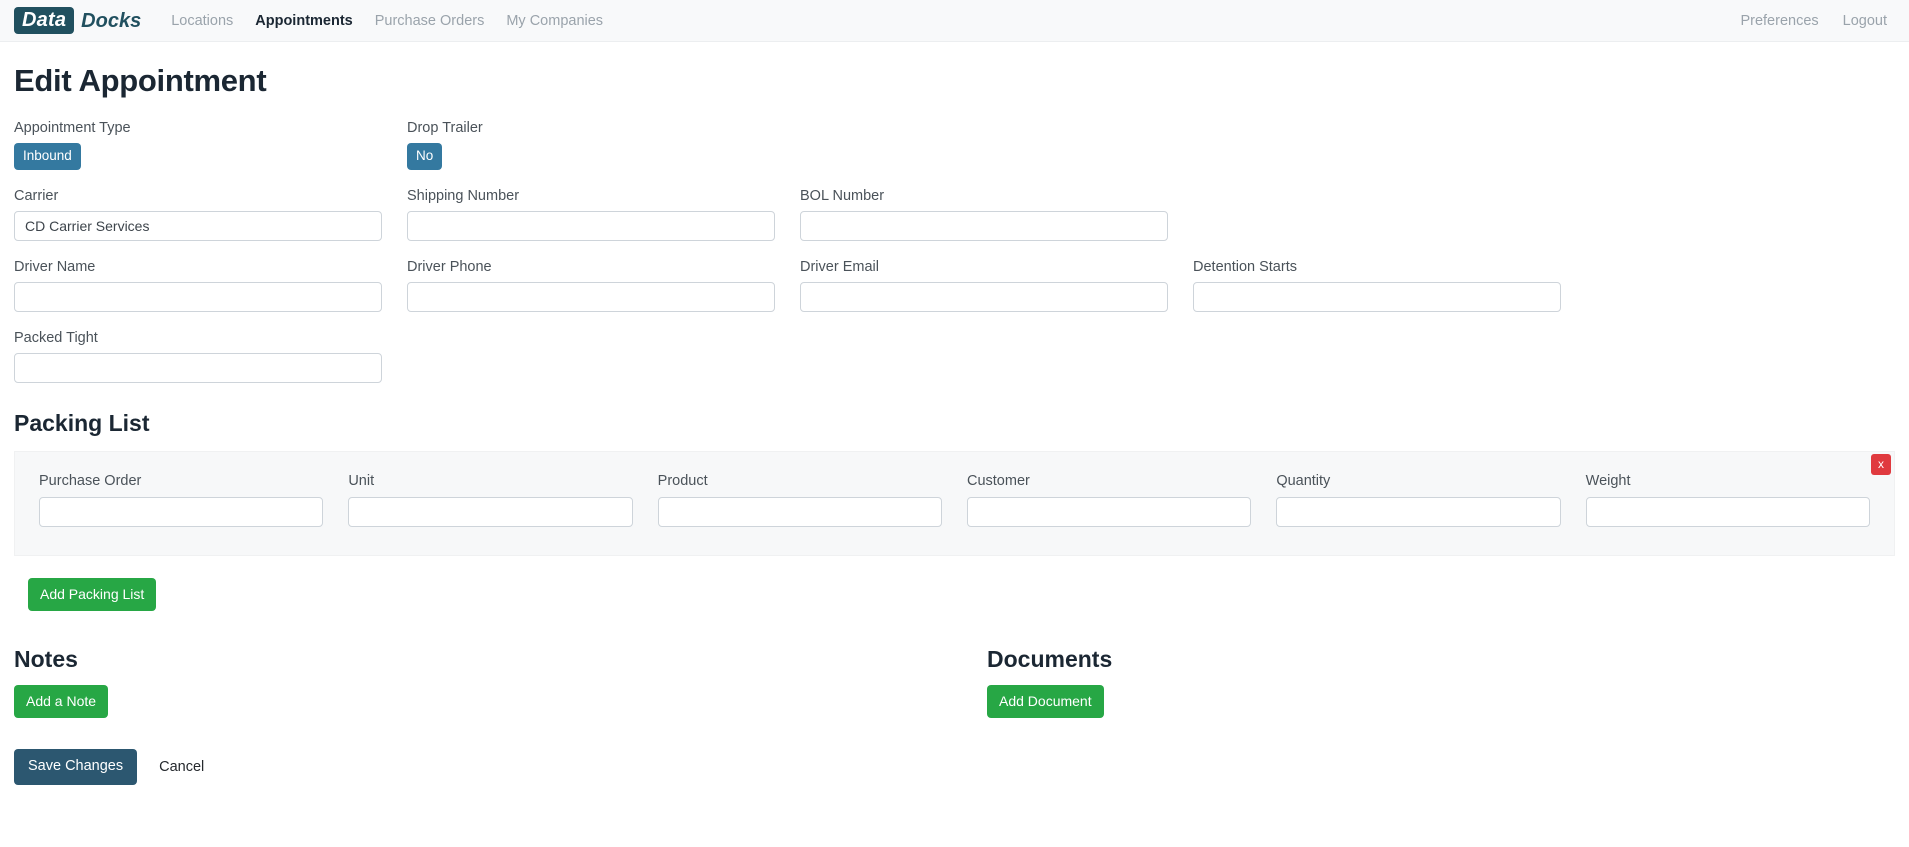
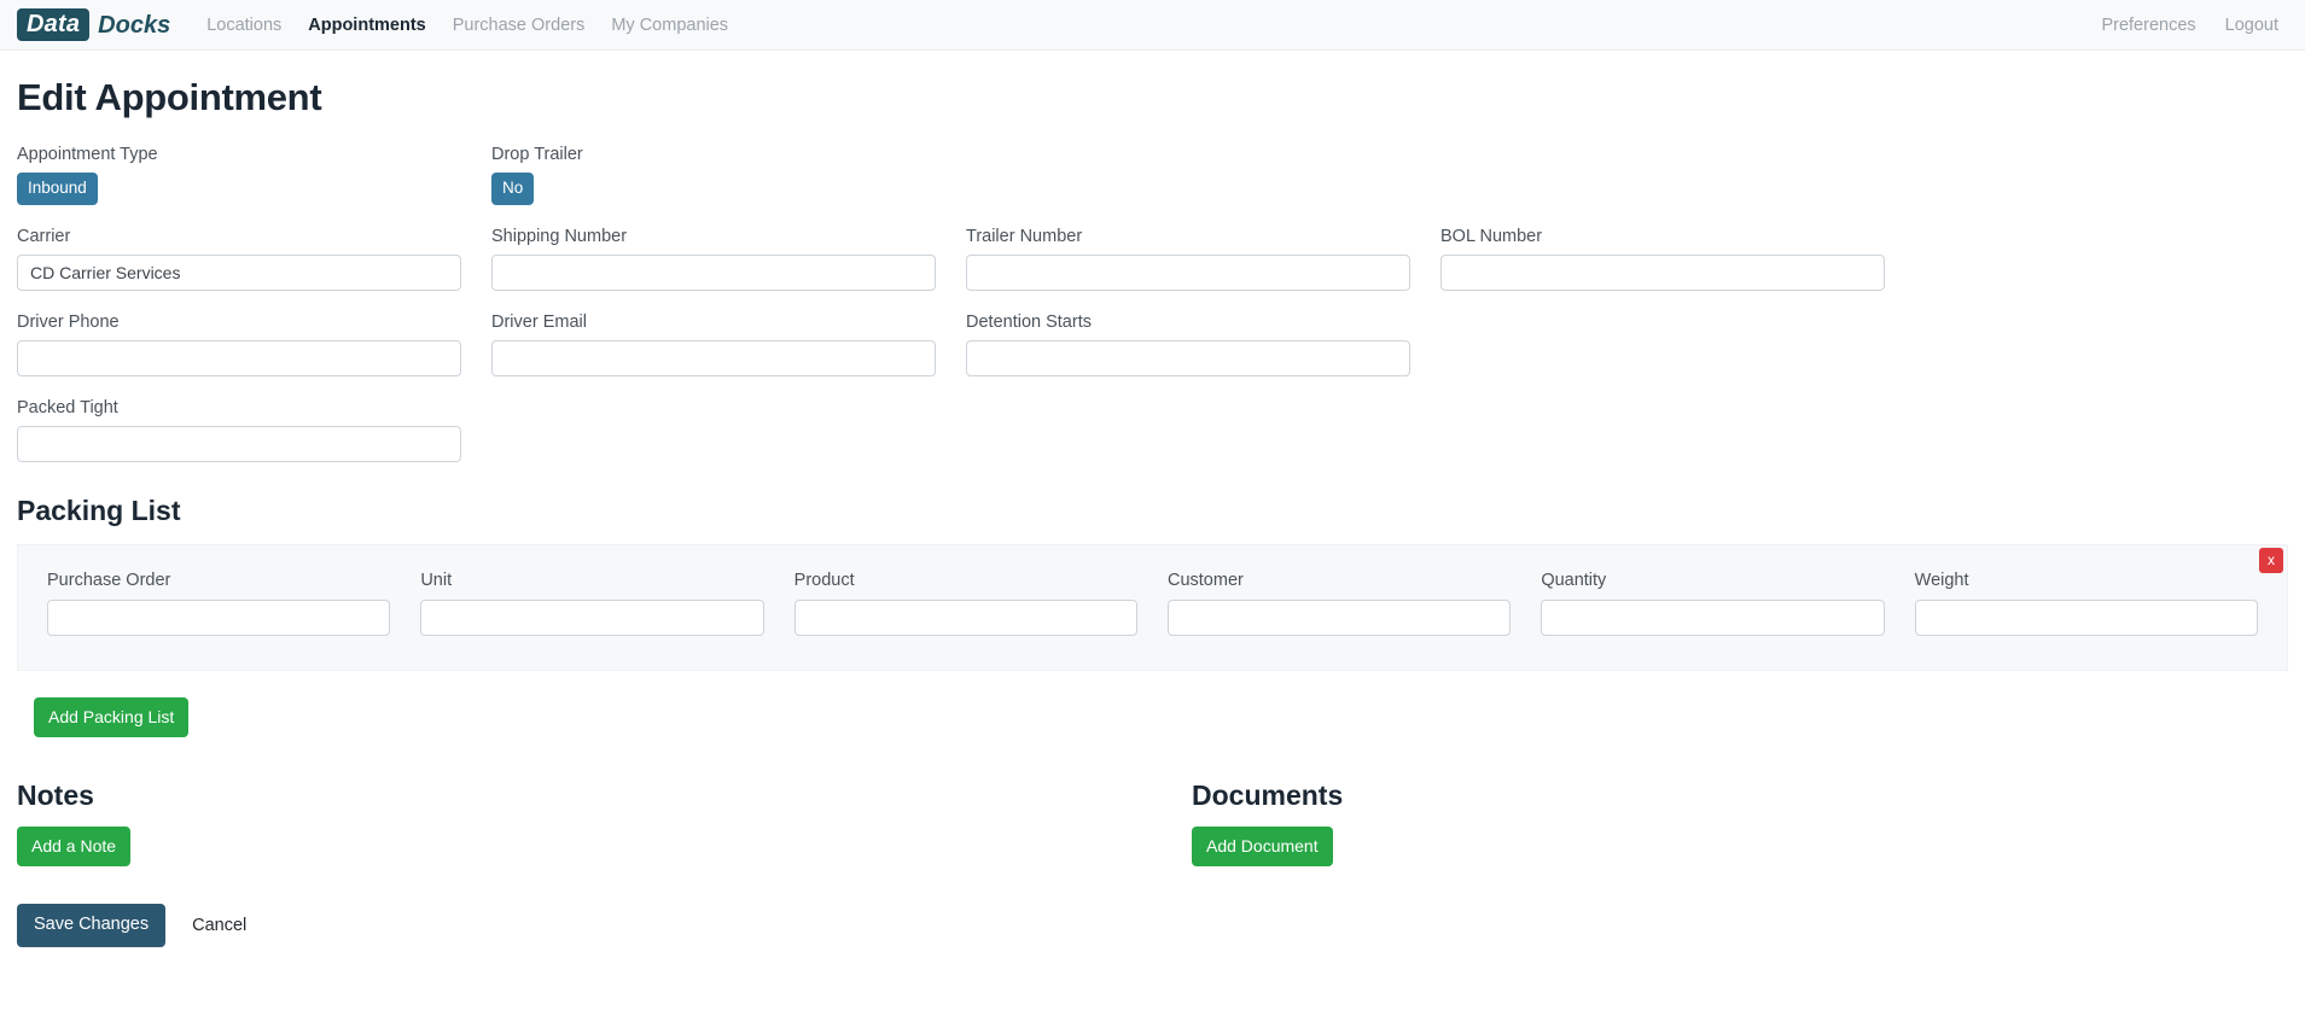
  Data
  Docks
  Locations
  Appointments
  Purchase Orders
  My Companies
  Preferences
  Logout
  Edit Appointment
  Appointment Type
  Inbound
  Drop Trailer
  No
  Carrier
  CD Carrier Services
  Shipping Number
+ Trailer Number
  BOL Number
- Driver Name
  Driver Phone
  Driver Email
  Detention Starts
  Packed Tight
  Packing List
  x
  Purchase Order
  Unit
  Product
  Customer
  Quantity
  Weight
  Add Packing List
  Notes
  Add a Note
  Documents
  Add Document
  Save Changes
  Cancel
